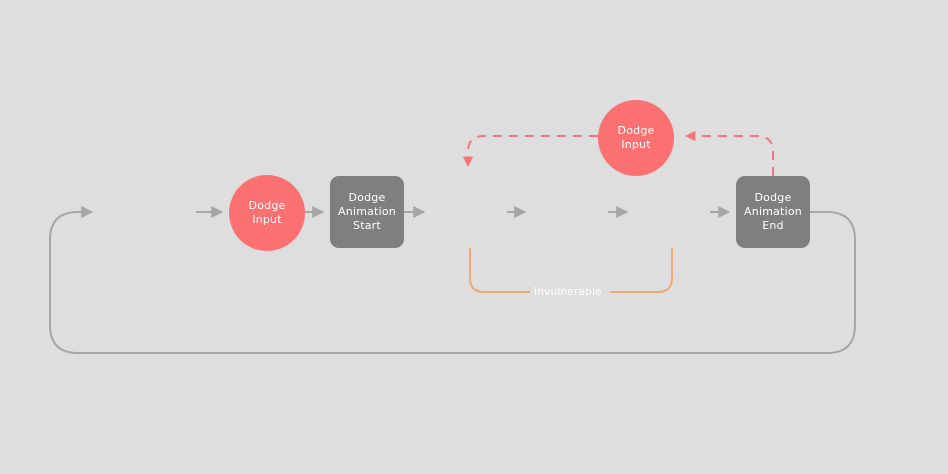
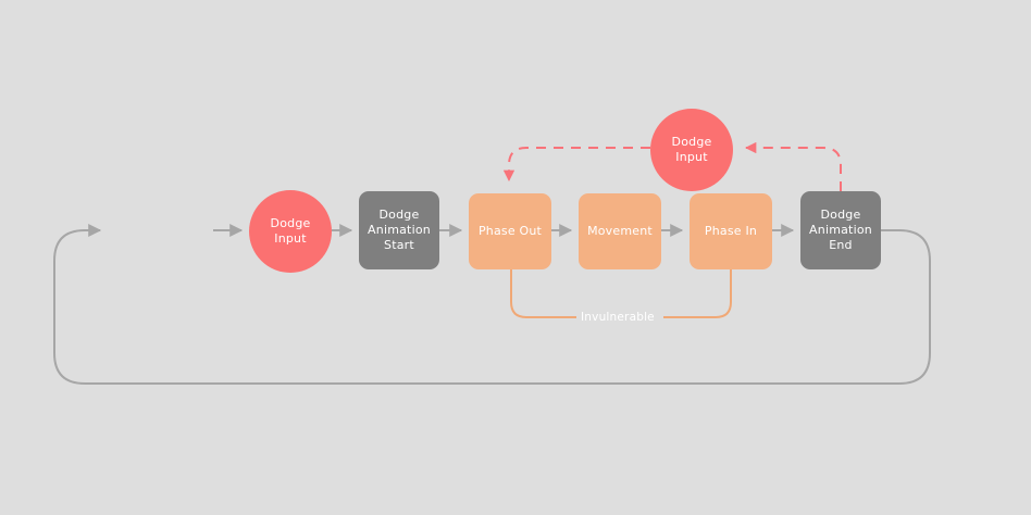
  Dodge
  Input
  Dodge
  Animation
  Start
+ Phase Out
+ Movement
+ Phase In
  Dodge
  Animation
  End
  Dodge
  Input
  Invulnerable
